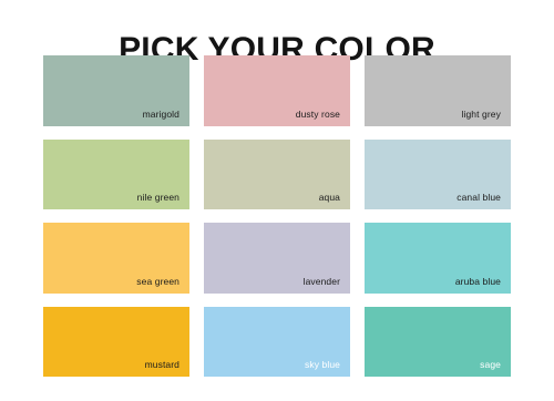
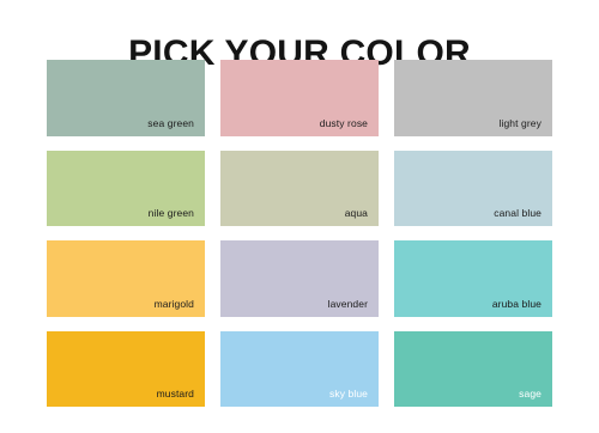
  PICK YOUR COLOR
- marigold
+ sea green
  dusty rose
  light grey
  nile green
  aqua
  canal blue
- sea green
+ marigold
  lavender
  aruba blue
  mustard
  sky blue
  sage
